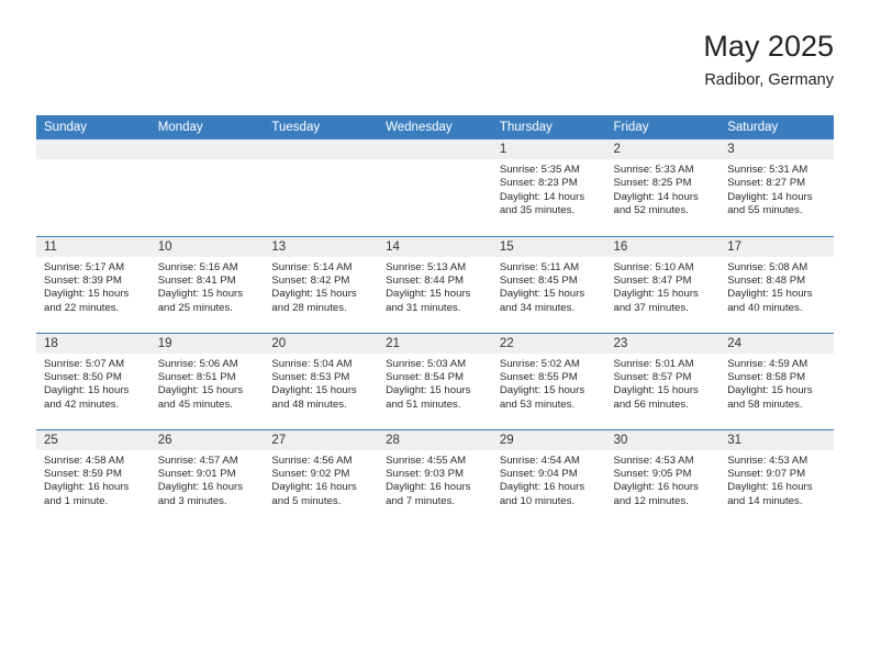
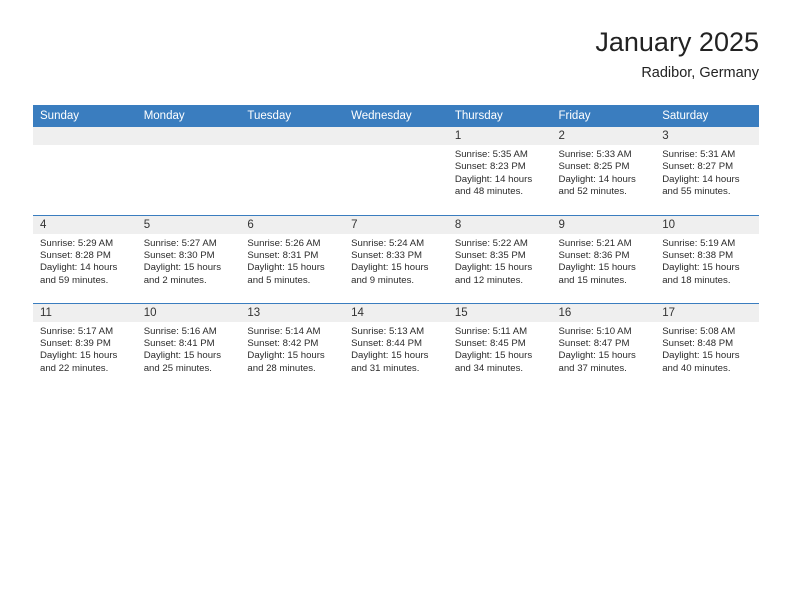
- May 2025
+ January 2025
  Radibor, Germany
  Sunday	Monday	Tuesday	Wednesday	Thursday	Friday	Saturday
- 				1Sunrise: 5:35 AMSunset: 8:23 PMDaylight: 14 hours and 35 minutes.	2Sunrise: 5:33 AMSunset: 8:25 PMDaylight: 14 hours and 52 minutes.	3Sunrise: 5:31 AMSunset: 8:27 PMDaylight: 14 hours and 55 minutes.
+ 				1Sunrise: 5:35 AMSunset: 8:23 PMDaylight: 14 hours and 48 minutes.	2Sunrise: 5:33 AMSunset: 8:25 PMDaylight: 14 hours and 52 minutes.	3Sunrise: 5:31 AMSunset: 8:27 PMDaylight: 14 hours and 55 minutes.
+ 4Sunrise: 5:29 AMSunset: 8:28 PMDaylight: 14 hours and 59 minutes.	5Sunrise: 5:27 AMSunset: 8:30 PMDaylight: 15 hours and 2 minutes.	6Sunrise: 5:26 AMSunset: 8:31 PMDaylight: 15 hours and 5 minutes.	7Sunrise: 5:24 AMSunset: 8:33 PMDaylight: 15 hours and 9 minutes.	8Sunrise: 5:22 AMSunset: 8:35 PMDaylight: 15 hours and 12 minutes.	9Sunrise: 5:21 AMSunset: 8:36 PMDaylight: 15 hours and 15 minutes.	10Sunrise: 5:19 AMSunset: 8:38 PMDaylight: 15 hours and 18 minutes.
  11Sunrise: 5:17 AMSunset: 8:39 PMDaylight: 15 hours and 22 minutes.	10Sunrise: 5:16 AMSunset: 8:41 PMDaylight: 15 hours and 25 minutes.	13Sunrise: 5:14 AMSunset: 8:42 PMDaylight: 15 hours and 28 minutes.	14Sunrise: 5:13 AMSunset: 8:44 PMDaylight: 15 hours and 31 minutes.	15Sunrise: 5:11 AMSunset: 8:45 PMDaylight: 15 hours and 34 minutes.	16Sunrise: 5:10 AMSunset: 8:47 PMDaylight: 15 hours and 37 minutes.	17Sunrise: 5:08 AMSunset: 8:48 PMDaylight: 15 hours and 40 minutes.
- 18Sunrise: 5:07 AMSunset: 8:50 PMDaylight: 15 hours and 42 minutes.	19Sunrise: 5:06 AMSunset: 8:51 PMDaylight: 15 hours and 45 minutes.	20Sunrise: 5:04 AMSunset: 8:53 PMDaylight: 15 hours and 48 minutes.	21Sunrise: 5:03 AMSunset: 8:54 PMDaylight: 15 hours and 51 minutes.	22Sunrise: 5:02 AMSunset: 8:55 PMDaylight: 15 hours and 53 minutes.	23Sunrise: 5:01 AMSunset: 8:57 PMDaylight: 15 hours and 56 minutes.	24Sunrise: 4:59 AMSunset: 8:58 PMDaylight: 15 hours and 58 minutes.
- 25Sunrise: 4:58 AMSunset: 8:59 PMDaylight: 16 hours and 1 minute.	26Sunrise: 4:57 AMSunset: 9:01 PMDaylight: 16 hours and 3 minutes.	27Sunrise: 4:56 AMSunset: 9:02 PMDaylight: 16 hours and 5 minutes.	28Sunrise: 4:55 AMSunset: 9:03 PMDaylight: 16 hours and 7 minutes.	29Sunrise: 4:54 AMSunset: 9:04 PMDaylight: 16 hours and 10 minutes.	30Sunrise: 4:53 AMSunset: 9:05 PMDaylight: 16 hours and 12 minutes.	31Sunrise: 4:53 AMSunset: 9:07 PMDaylight: 16 hours and 14 minutes.
